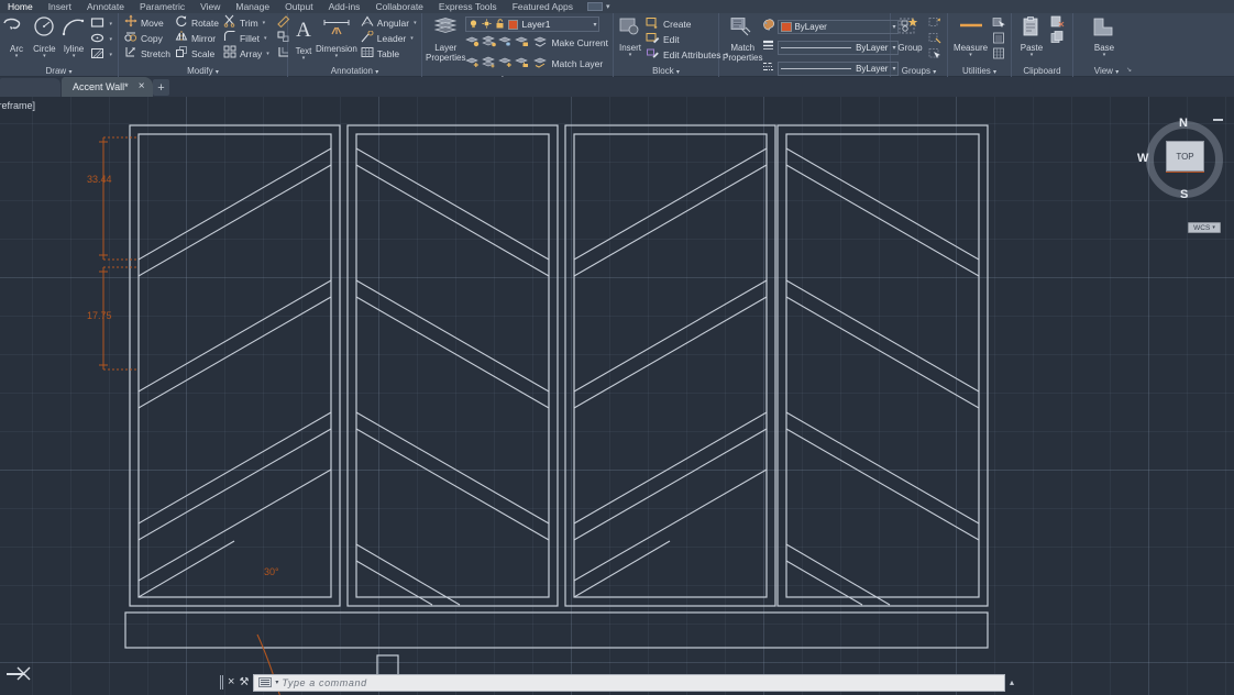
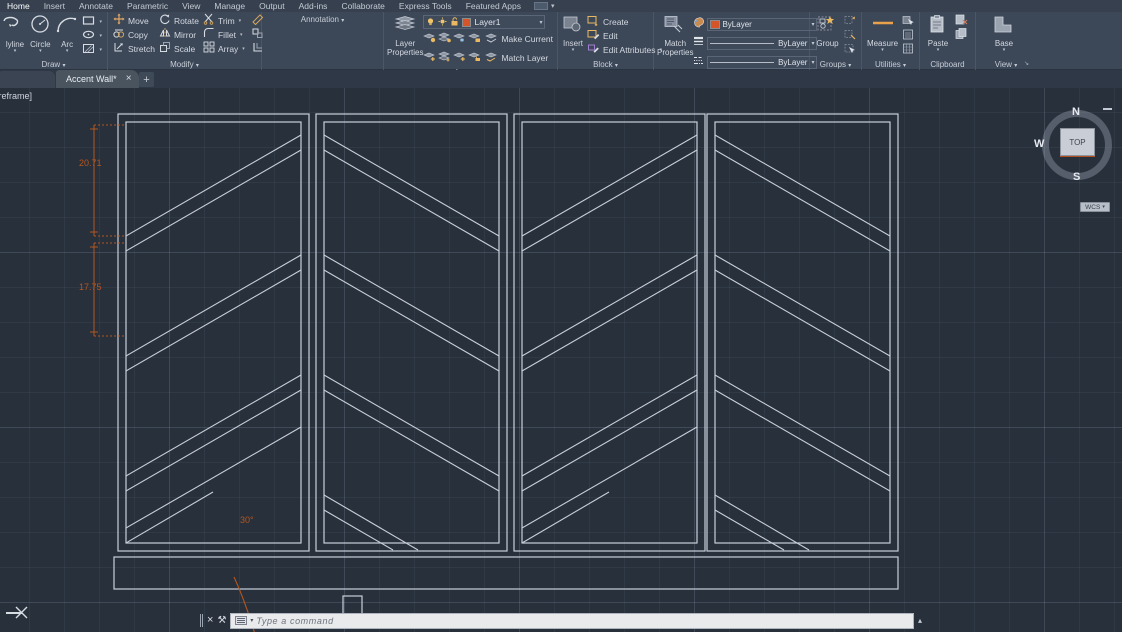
  Home
  Insert
  Annotate
  Parametric
  View
  Manage
  Output
  Add-ins
  Collaborate
  Express Tools
  Featured Apps
- Arc
+ lyline
  Circle
- lyline
+ Arc
  Draw
  Move
  Copy
  Stretch
  Rotate
  Mirror
  Scale
  Trim
  Fillet
  Array
  Modify
- A
- Text
- Dimension
- Angular
- Leader
- Table
  Annotation
  Layer
  Properties
  Layer1
  Make Current
  Match Layer
  Insert
  Create
  Edit
  Edit Attributes
  Block
  Match
  Properties
  ByLayer
  ByLayer
  ByLayer
  Group
  Groups
  Measure
  Utilities
  Paste
  Clipboard
  Base
  View
  Accent Wall*
  ×
  +
- 33.44
+ 20.71
  17.75
  30°
  N
  S
  W
  TOP
  ×
  ⚒
  Type a command
  ▴
